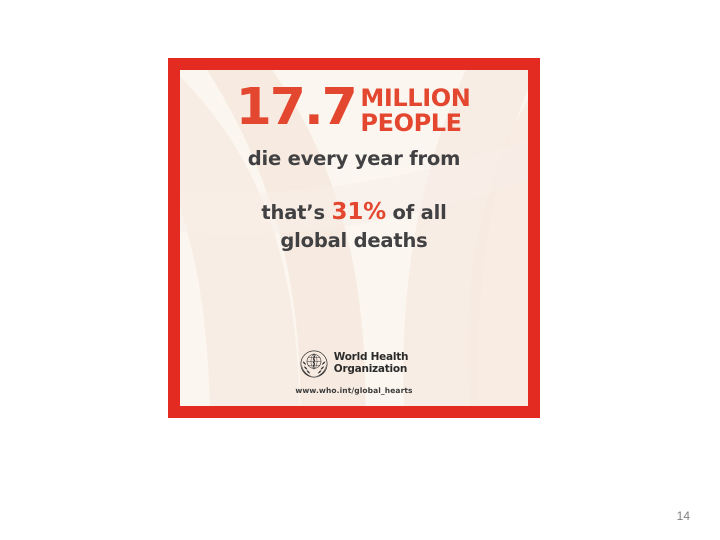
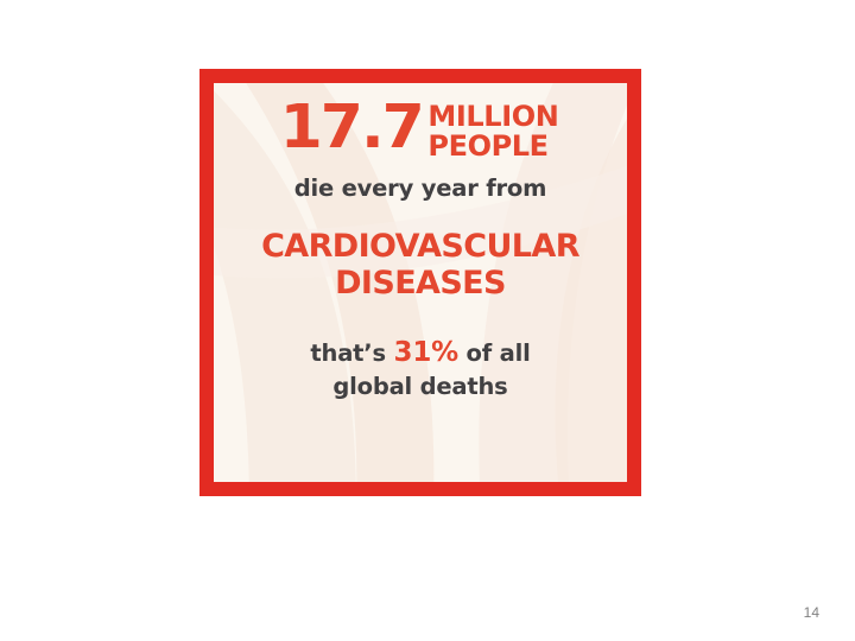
  17.7
  MILLION
  PEOPLE
  die every year from
+ CARDIOVASCULAR
+ DISEASES
  that’s 31% of all
  global deaths
- World Health
- Organization
- www.who.int/global_hearts
  14
